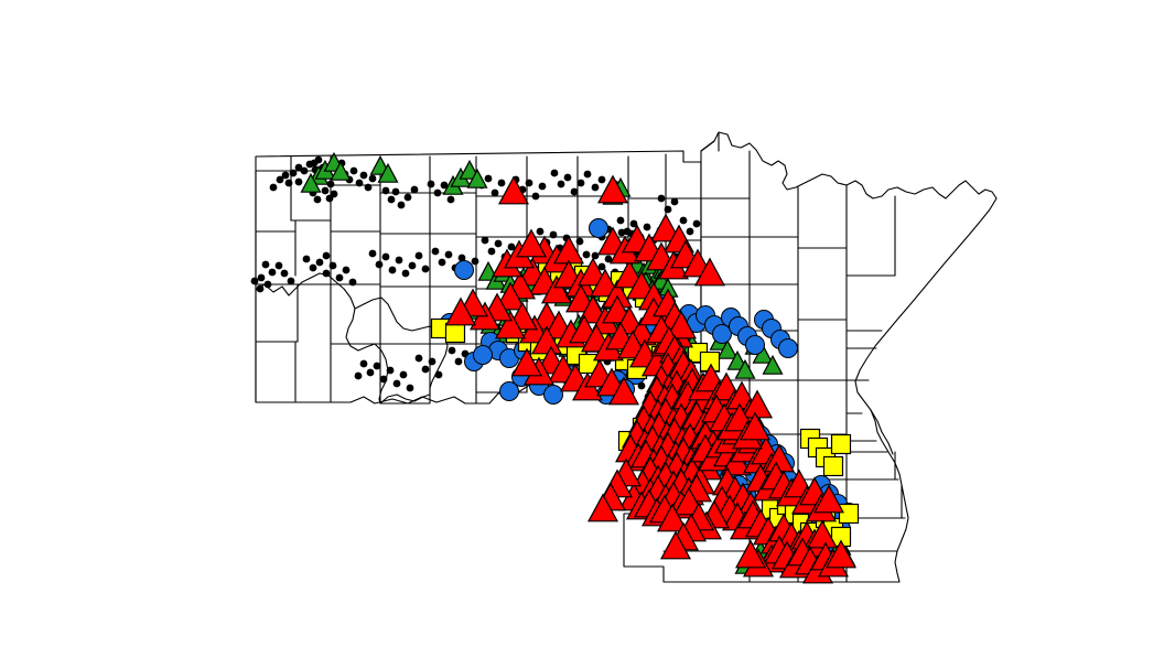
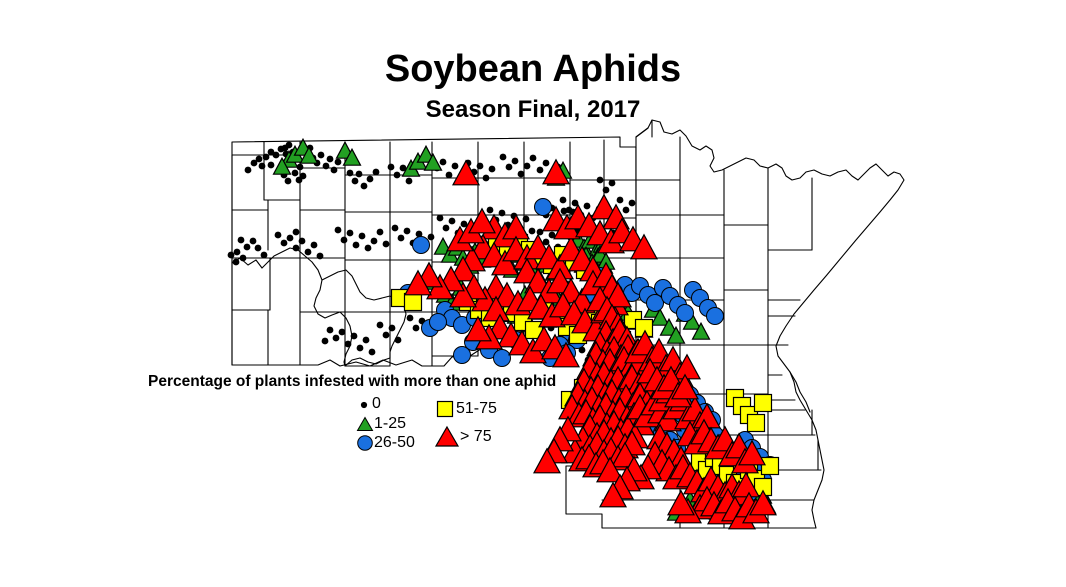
+ Soybean Aphids
+ Season Final, 2017
+ Percentage of plants infested with more than one aphid
+ 0
+ 1-25
+ 26-50
+ 51-75
+ > 75
